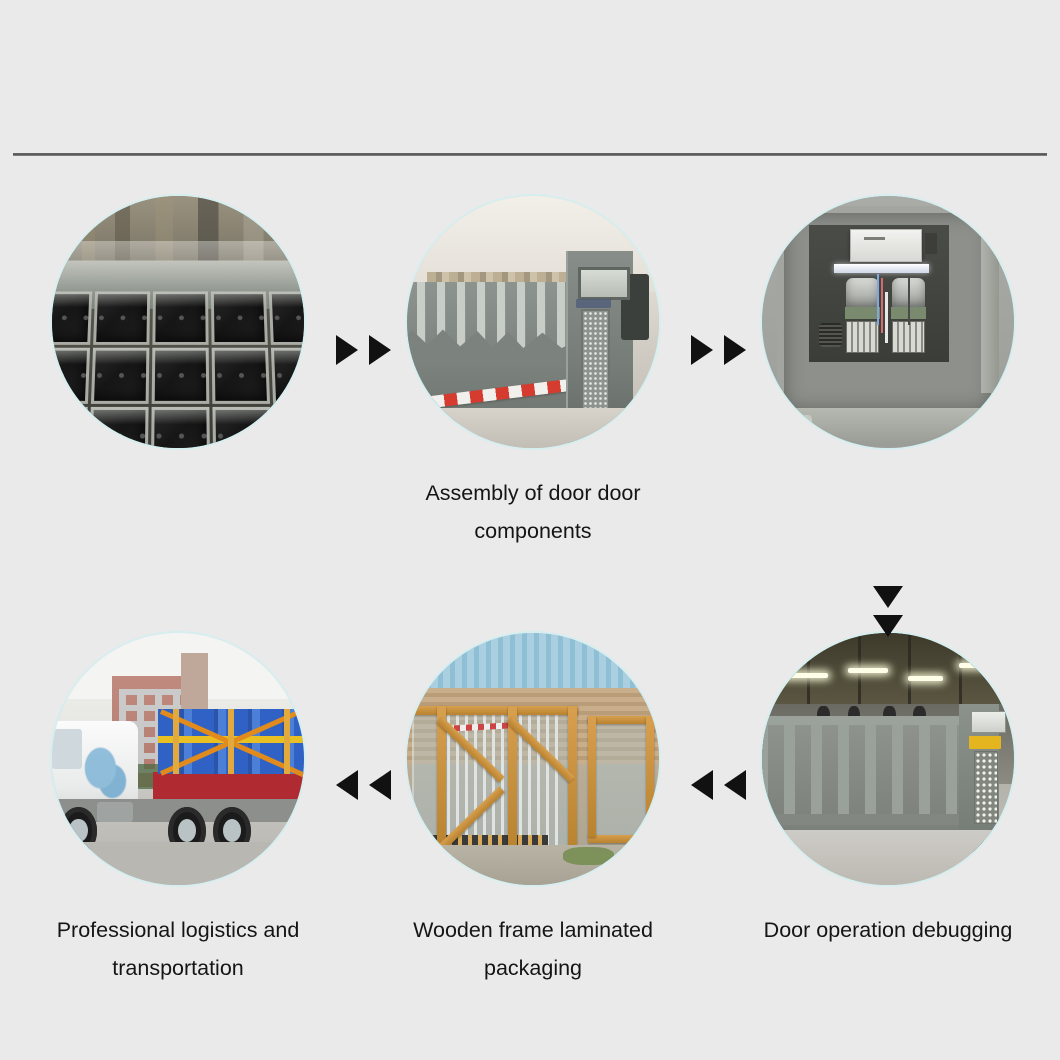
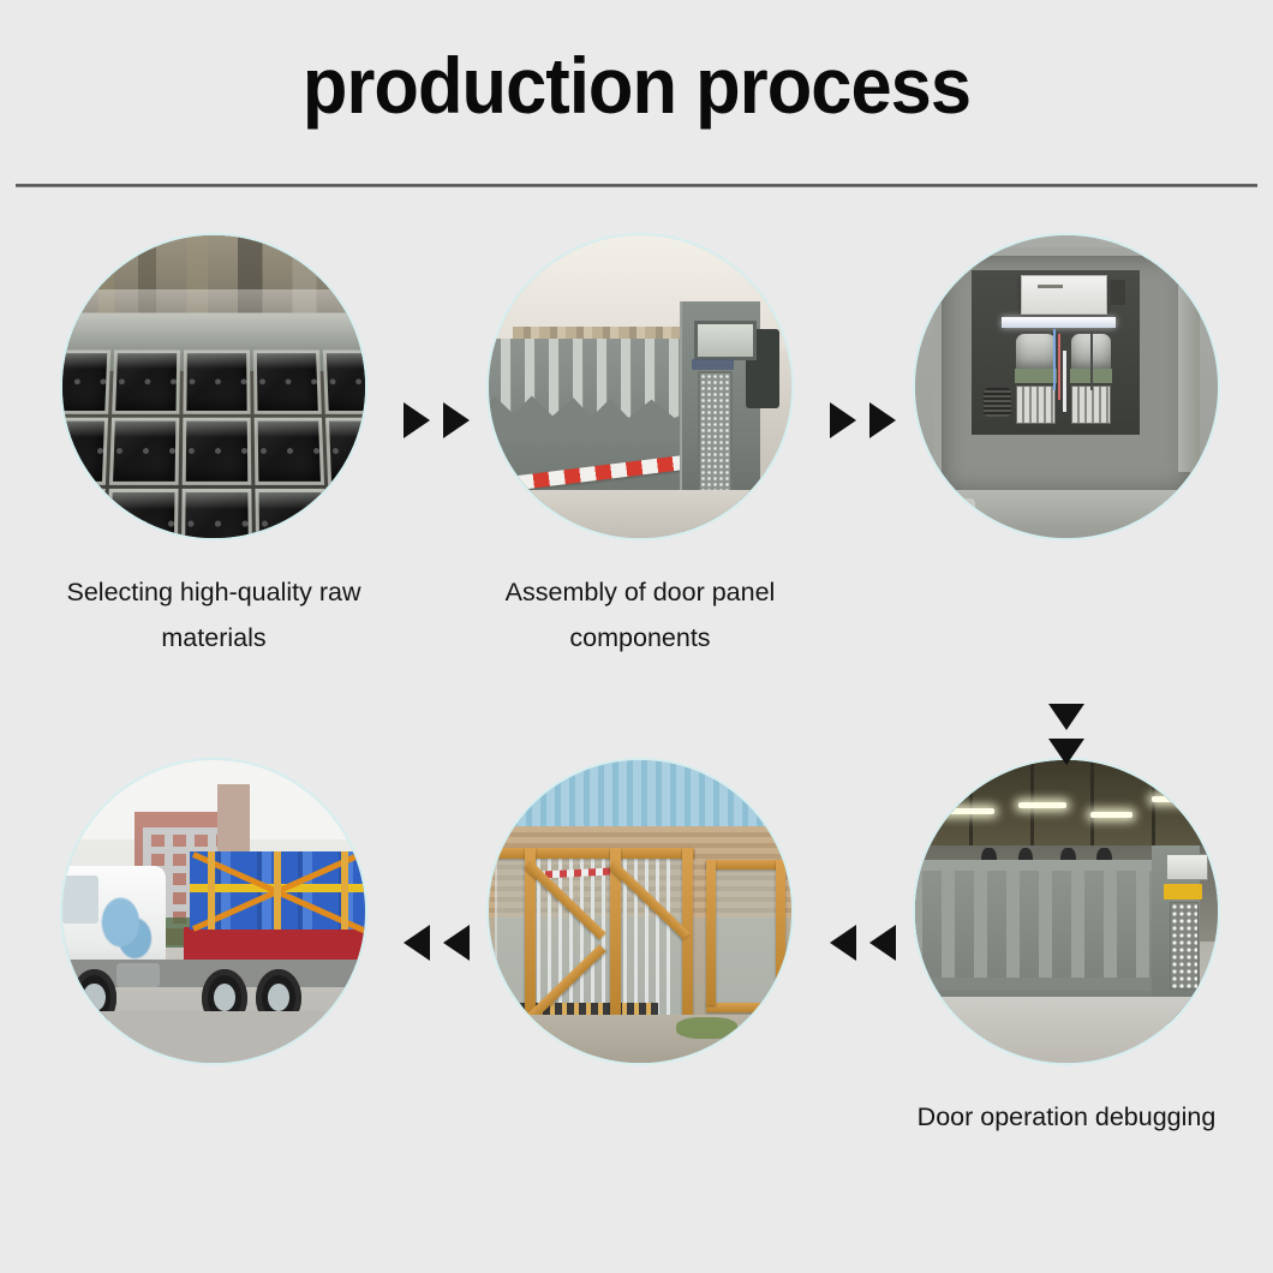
+ production process
+ Selecting high-quality raw materials
- Assembly of door door components
+ Assembly of door panel components
- Professional logistics and transportation
- Wooden frame laminated packaging
  Door operation debugging
